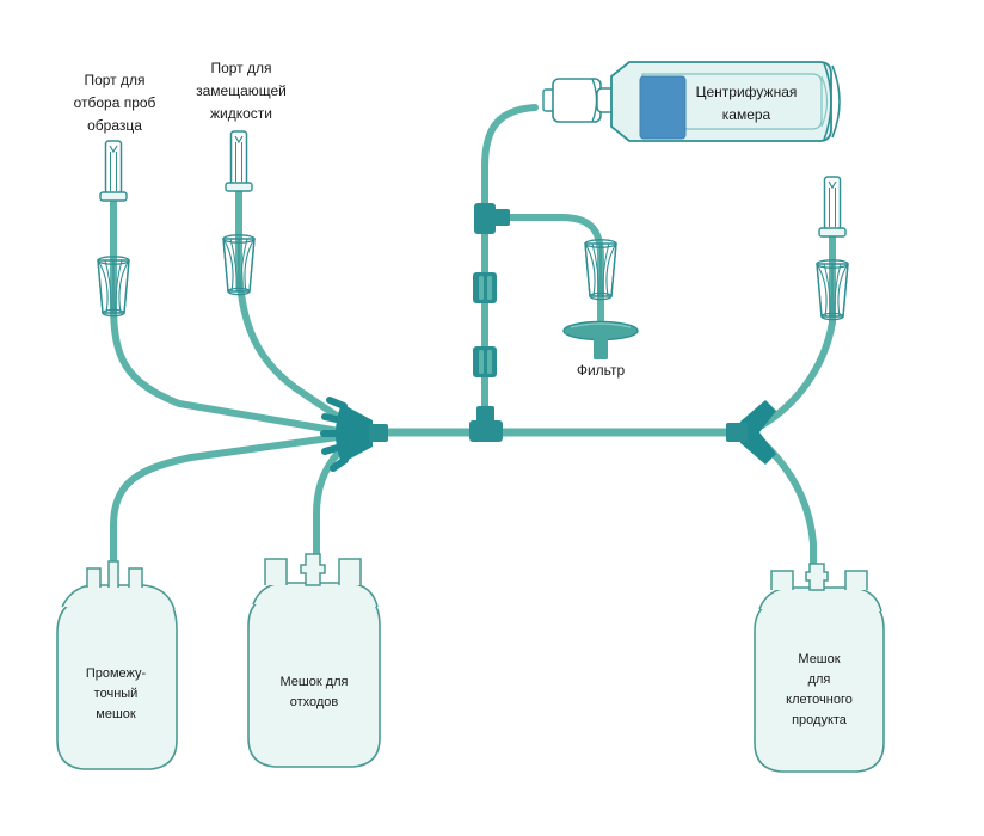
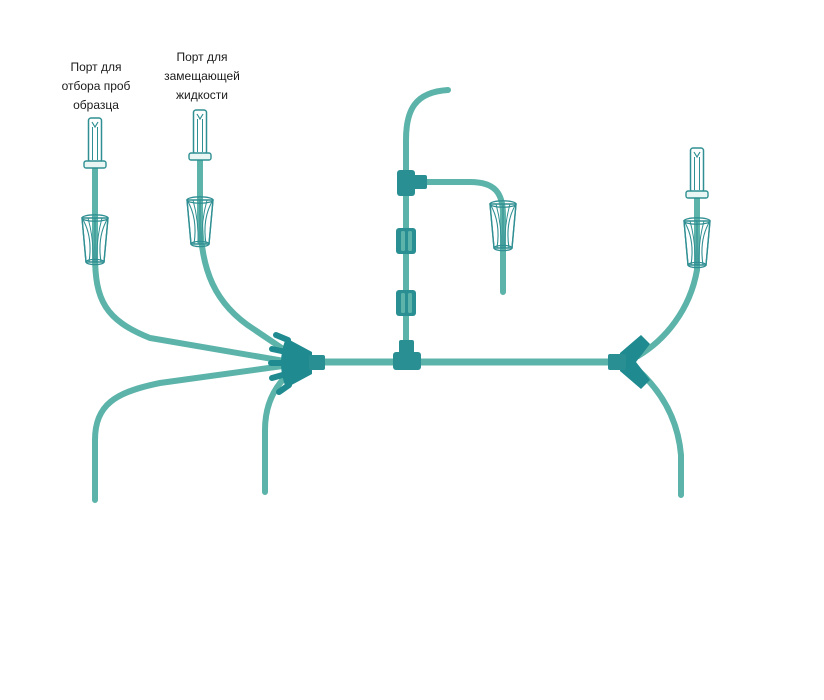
- Центрифужная
- камера
- Фильтр
- Промежу-
- точный
- мешок
- Мешок для
- отходов
- Мешок
- для
- клеточного
- продукта
  Порт для
  отбора проб
  образца
  Порт для
  замещающей
  жидкости
